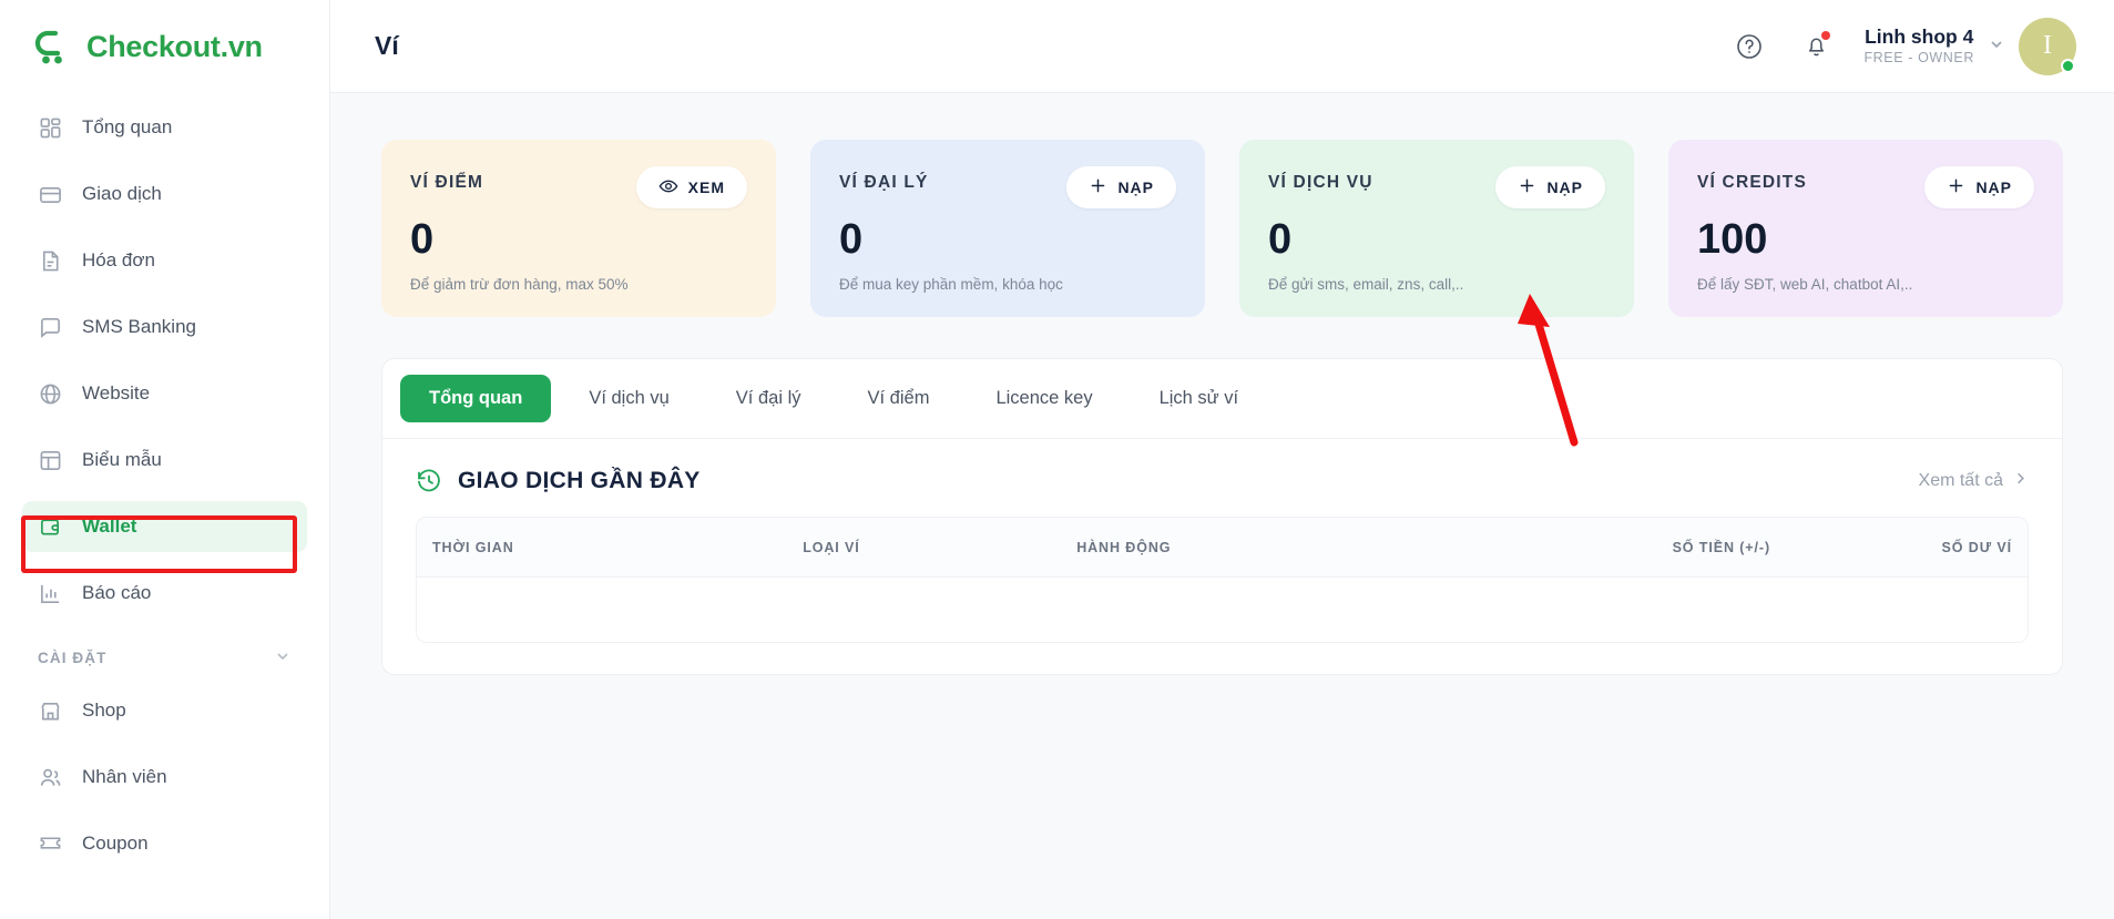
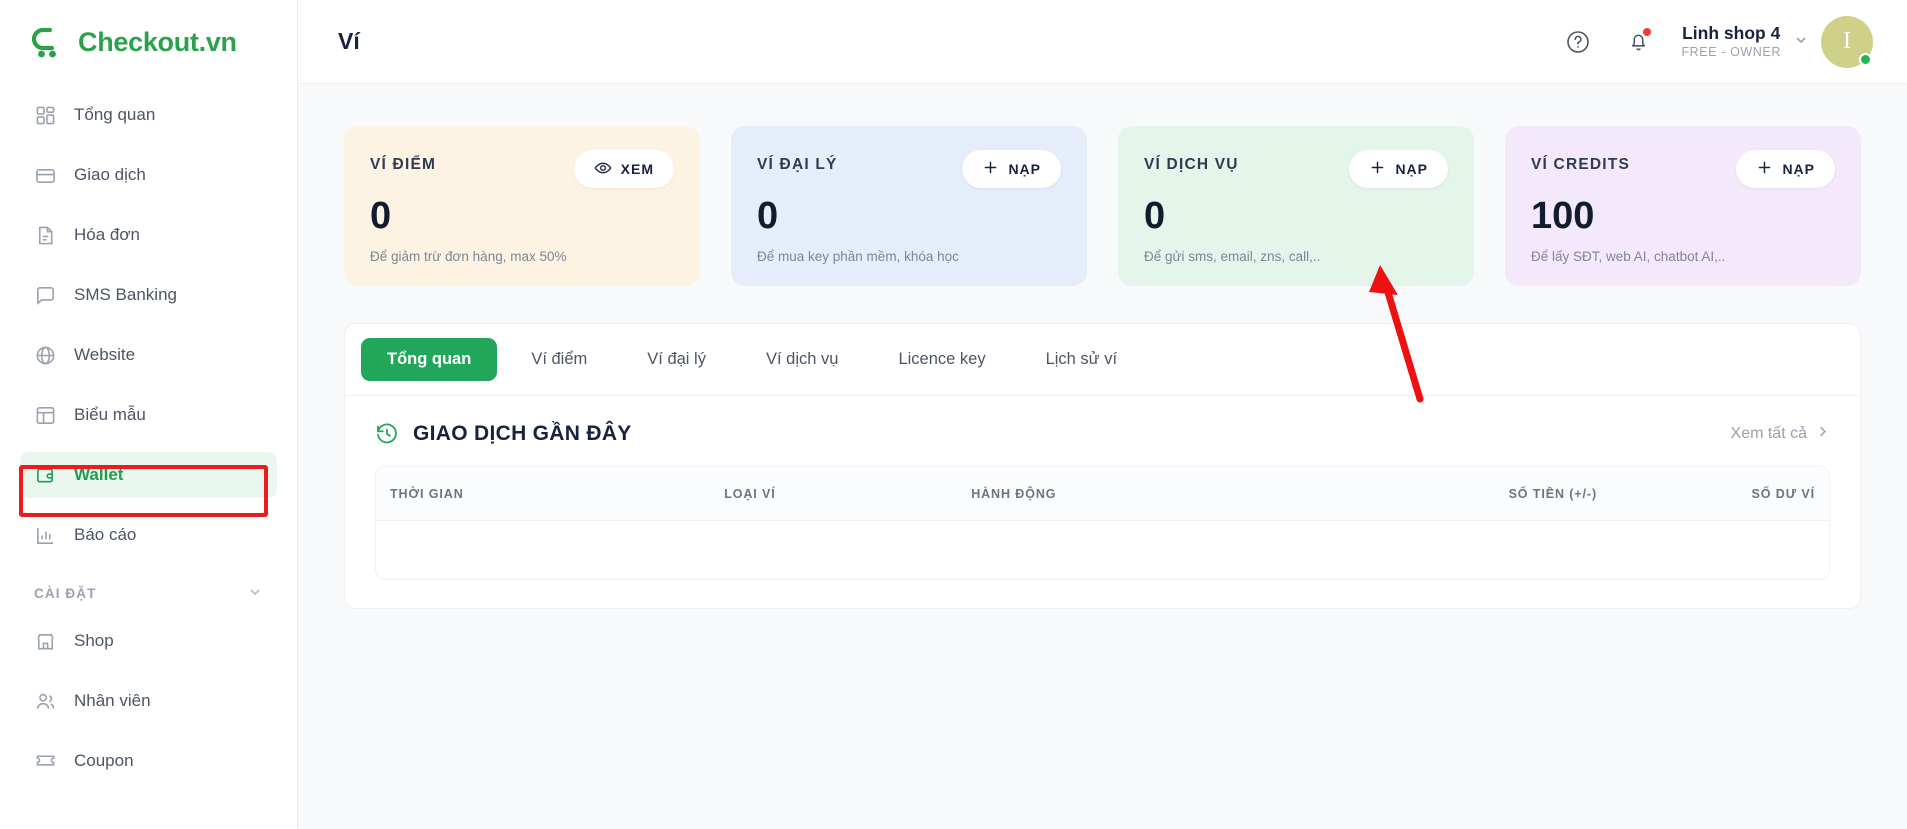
  Checkout.vn
  Tổng quan
  Giao dịch
  Hóa đơn
  SMS Banking
  Website
  Biểu mẫu
  Wallet
  Báo cáo
  CÀI ĐẶT
  Shop
  Nhân viên
  Coupon
  Ví
  Linh shop 4
  FREE - OWNER
  I
  VÍ ĐIỂM
  XEM
  0
  Để giảm trừ đơn hàng, max 50%
  VÍ ĐẠI LÝ
  NẠP
  0
  Để mua key phần mềm, khóa học
  VÍ DỊCH VỤ
  NẠP
  0
  Để gửi sms, email, zns, call,..
  VÍ CREDITS
  NẠP
  100
  Để lấy SĐT, web AI, chatbot AI,..
  Tổng quan
- Ví dịch vụ
+ Ví điểm
  Ví đại lý
- Ví điểm
+ Ví dịch vụ
  Licence key
  Lịch sử ví
  GIAO DỊCH GẦN ĐÂY
  Xem tất cả
  THỜI GIAN
  LOẠI VÍ
  HÀNH ĐỘNG
  SỐ TIỀN (+/-)
  SỐ DƯ VÍ
